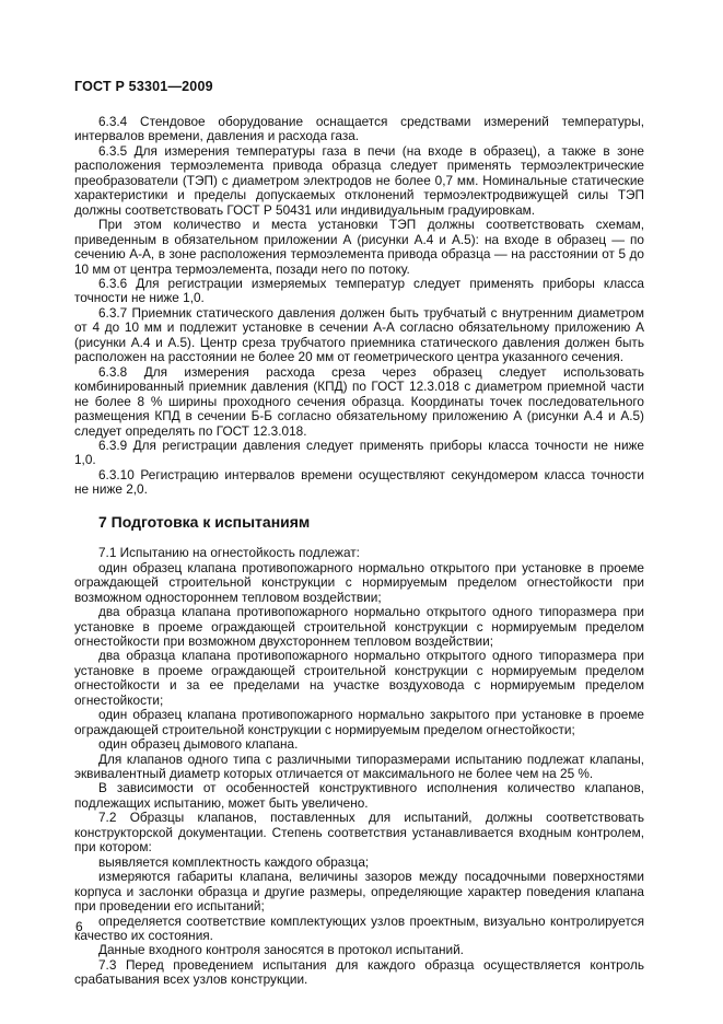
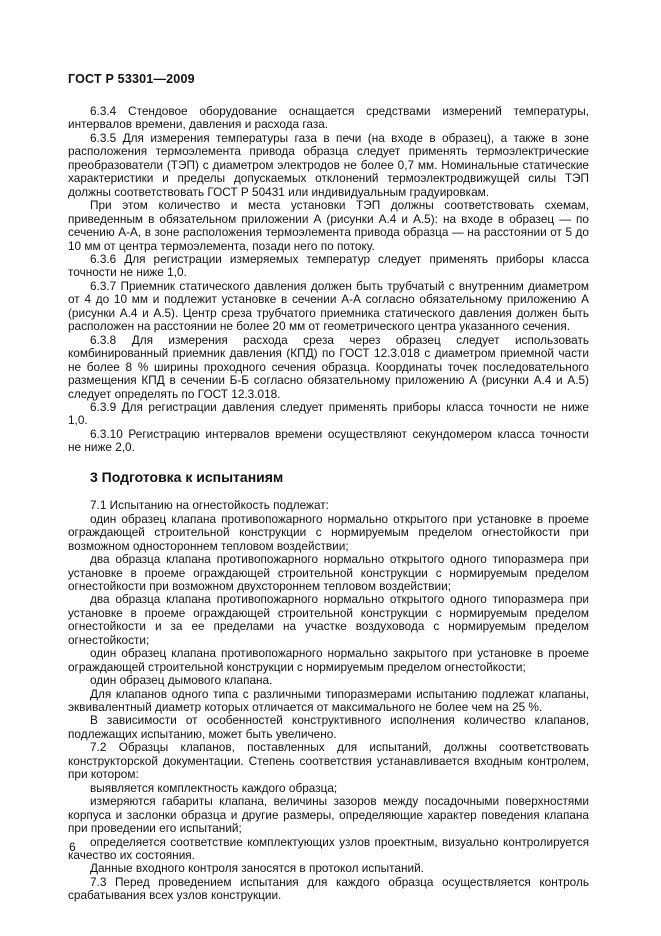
  ГОСТ Р 53301—2009
  6.3.4 Стендовое оборудование оснащается средствами измерений температуры, интервалов времени, давления и расхода газа.
  6.3.5 Для измерения температуры газа в печи (на входе в образец), а также в зоне расположения термоэлемента привода образца следует применять термоэлектрические преобразователи (ТЭП) с диаметром электродов не более 0,7 мм. Номинальные статические характеристики и пределы допускаемых отклонений термоэлектродвижущей силы ТЭП должны соответствовать ГОСТ Р 50431 или индивидуальным градуировкам.
  При этом количество и места установки ТЭП должны соответствовать схемам, приведенным в обязательном приложении А (рисунки А.4 и А.5): на входе в образец — по сечению А-А, в зоне расположения термоэлемента привода образца — на расстоянии от 5 до 10 мм от центра термоэлемента, позади него по потоку.
  6.3.6 Для регистрации измеряемых температур следует применять приборы класса точности не ниже 1,0.
  6.3.7 Приемник статического давления должен быть трубчатый с внутренним диаметром от 4 до 10 мм и подлежит установке в сечении А-А согласно обязательному приложению А (рисунки А.4 и А.5). Центр среза трубчатого приемника статического давления должен быть расположен на расстоянии не более 20 мм от геометрического центра указанного сечения.
  6.3.8 Для измерения расхода среза через образец следует использовать комбинированный приемник давления (КПД) по ГОСТ 12.3.018 с диаметром приемной части не более 8 % ширины проходного сечения образца. Координаты точек последовательного размещения КПД в сечении Б-Б согласно обязательному приложению А (рисунки А.4 и А.5) следует определять по ГОСТ 12.3.018.
  6.3.9 Для регистрации давления следует применять приборы класса точности не ниже 1,0.
  6.3.10 Регистрацию интервалов времени осуществляют секундомером класса точности не ниже 2,0.
- 7 Подготовка к испытаниям
+ 3 Подготовка к испытаниям
  7.1 Испытанию на огнестойкость подлежат:
  один образец клапана противопожарного нормально открытого при установке в проеме ограждающей строительной конструкции с нормируемым пределом огнестойкости при возможном одностороннем тепловом воздействии;
  два образца клапана противопожарного нормально открытого одного типоразмера при установке в проеме ограждающей строительной конструкции с нормируемым пределом огнестойкости при возможном двухстороннем тепловом воздействии;
  два образца клапана противопожарного нормально открытого одного типоразмера при установке в проеме ограждающей строительной конструкции с нормируемым пределом огнестойкости и за ее пределами на участке воздуховода с нормируемым пределом огнестойкости;
  один образец клапана противопожарного нормально закрытого при установке в проеме ограждающей строительной конструкции с нормируемым пределом огнестойкости;
  один образец дымового клапана.
  Для клапанов одного типа с различными типоразмерами испытанию подлежат клапаны, эквивалентный диаметр которых отличается от максимального не более чем на 25 %.
  В зависимости от особенностей конструктивного исполнения количество клапанов, подлежащих испытанию, может быть увеличено.
  7.2 Образцы клапанов, поставленных для испытаний, должны соответствовать конструкторской документации. Степень соответствия устанавливается входным контролем, при котором:
  выявляется комплектность каждого образца;
  измеряются габариты клапана, величины зазоров между посадочными поверхностями корпуса и заслонки образца и другие размеры, определяющие характер поведения клапана при проведении его испытаний;
  определяется соответствие комплектующих узлов проектным, визуально контролируется качество их состояния.
  Данные входного контроля заносятся в протокол испытаний.
  7.3 Перед проведением испытания для каждого образца осуществляется контроль срабатывания всех узлов конструкции.
  6
